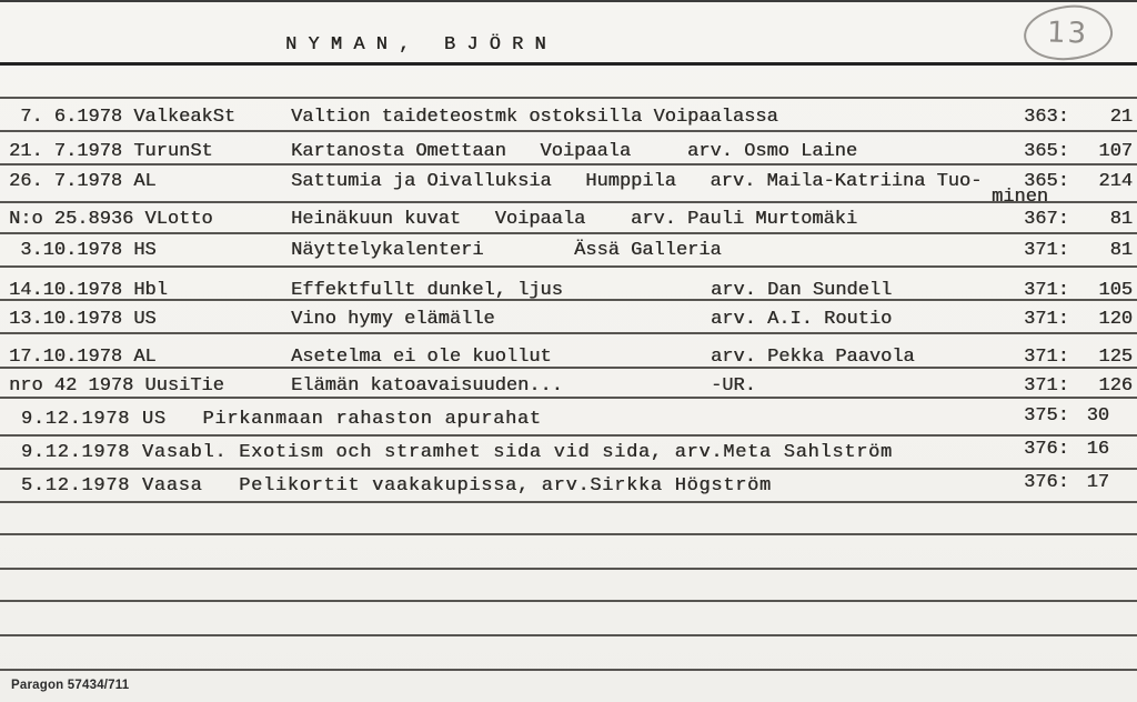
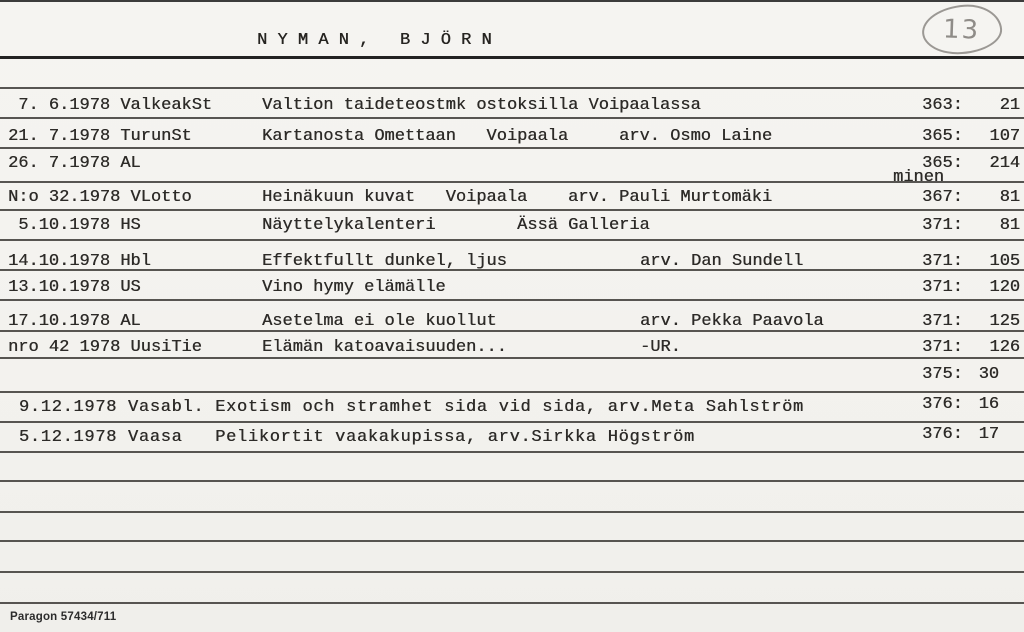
  N Y M A N , B J Ö R N
  7. 6.1978 ValkeakSt
  Valtion taideteostmk ostoksilla Voipaalassa
  363:
  21
  21. 7.1978 TurunSt
  Kartanosta Omettaan Voipaala arv. Osmo Laine
  365:
  107
  26. 7.1978 AL
- Sattumia ja Oivalluksia Humppila arv. Maila-Katriina Tuo-
  minen
  365:
  214
- N:o 25.8936 VLotto
+ N:o 32.1978 VLotto
  Heinäkuun kuvat Voipaala arv. Pauli Murtomäki
  367:
  81
- 3.10.1978 HS
+ 5.10.1978 HS
  Näyttelykalenteri Ässä Galleria
  371:
  81
  14.10.1978 Hbl
  Effektfullt dunkel, ljus
  arv. Dan Sundell
  371:
  105
  13.10.1978 US
  Vino hymy elämälle
- arv. A.I. Routio
  371:
  120
  17.10.1978 AL
  Asetelma ei ole kuollut
  arv. Pekka Paavola
  371:
  125
  nro 42 1978 UusiTie
  Elämän katoavaisuuden...
  -UR.
  371:
  126
- 9.12.1978 US Pirkanmaan rahaston apurahat
  375:
  30
  9.12.1978 Vasabl. Exotism och stramhet sida vid sida, arv.Meta Sahlström
  376:
  16
  5.12.1978 Vaasa Pelikortit vaakakupissa, arv.Sirkka Högström
  376:
  17
  Paragon 57434/711
